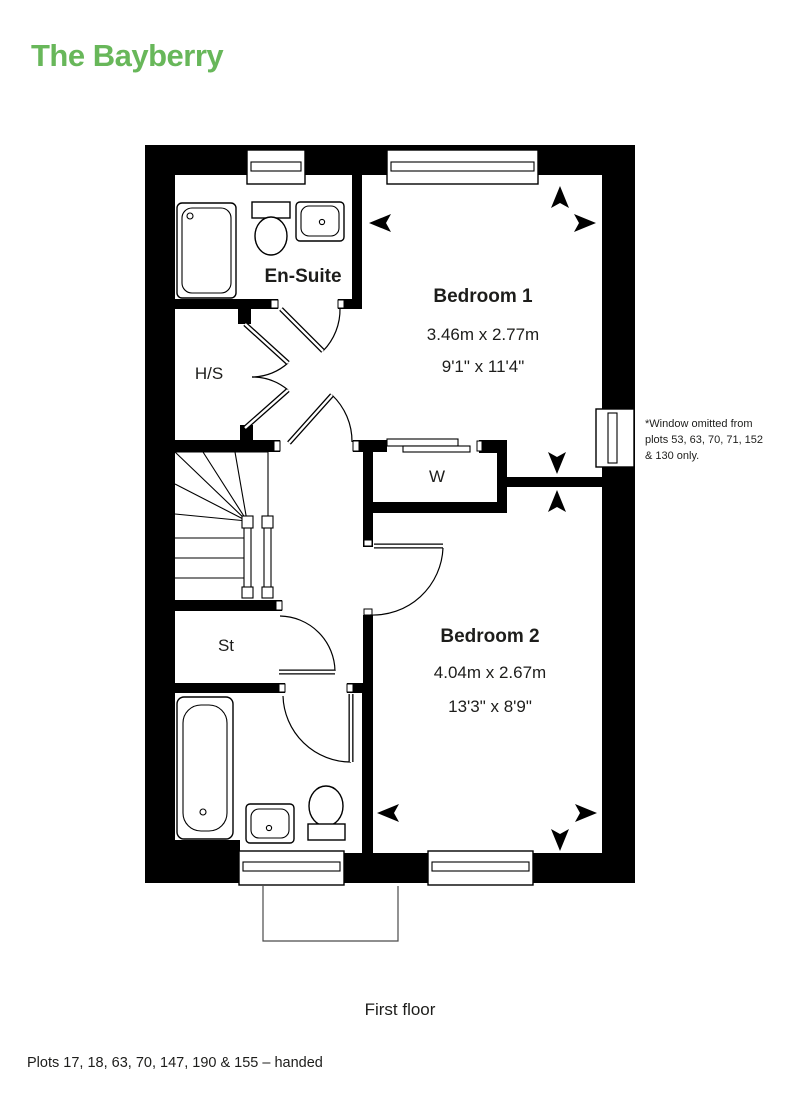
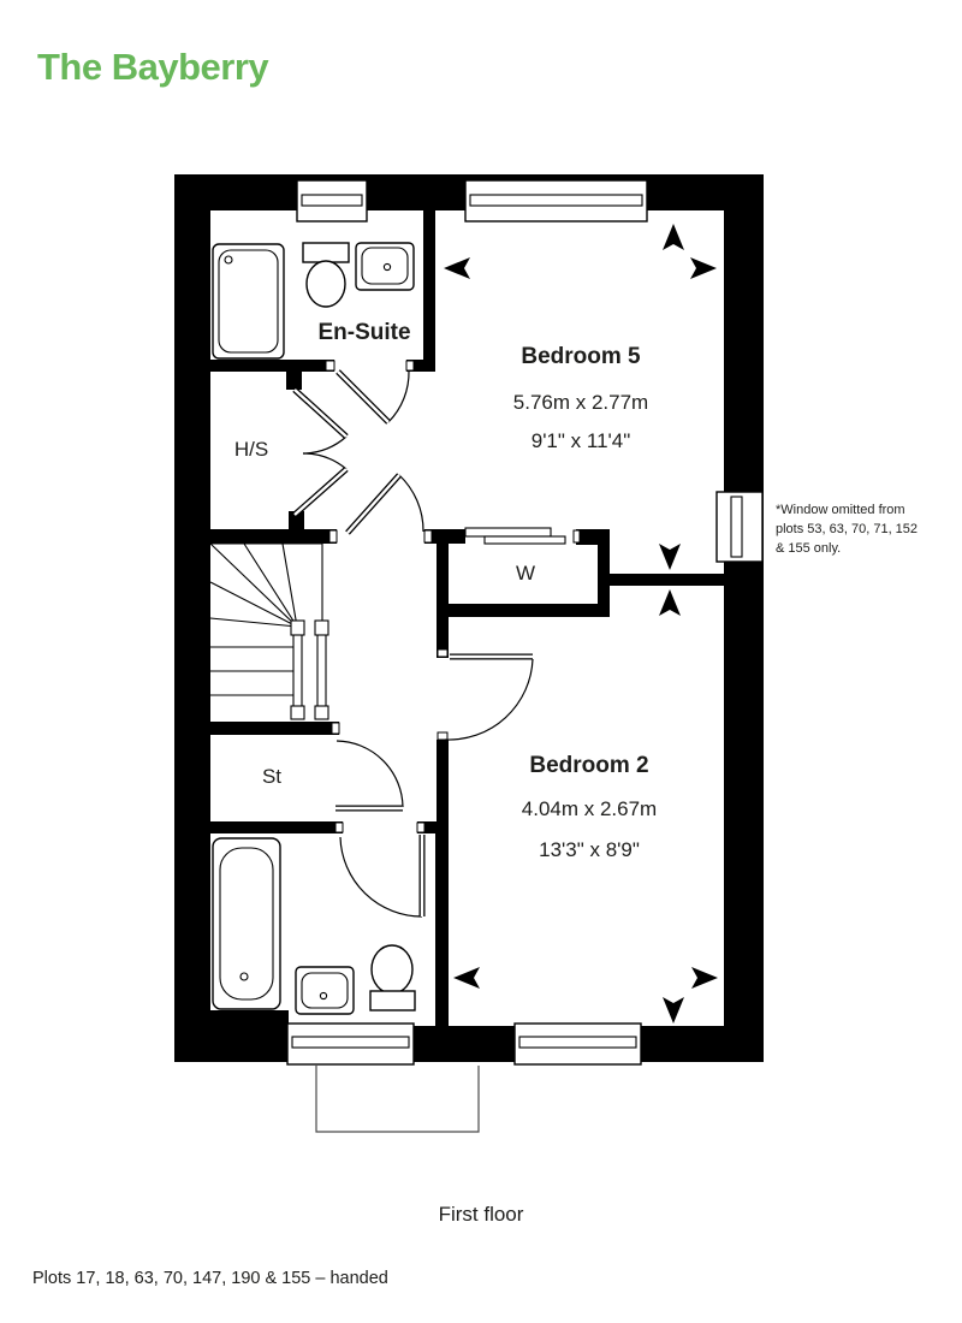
  The Bayberry
  En-Suite
- Bedroom 1
+ Bedroom 5
- 3.46m x 2.77m
+ 5.76m x 2.77m
  9'1" x 11'4"
  H/S
  W
  St
  Bedroom 2
  4.04m x 2.67m
  13'3" x 8'9"
  *Window omitted from
  plots 53, 63, 70, 71, 152
- & 130 only.
+ & 155 only.
  First floor
  Plots 17, 18, 63, 70, 147, 190 & 155 – handed
